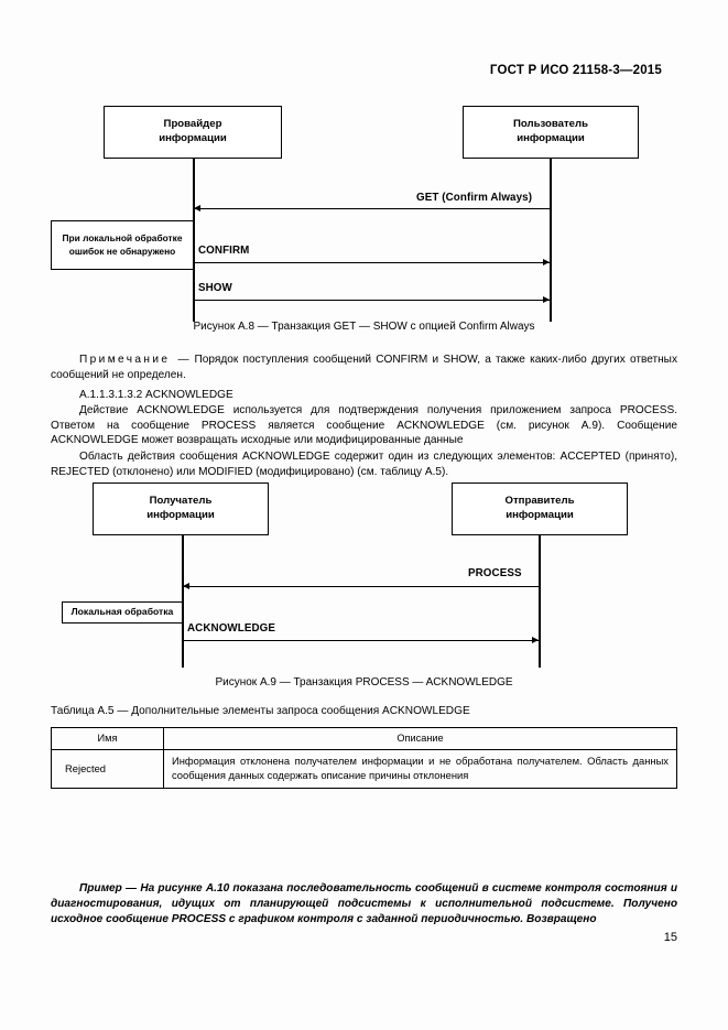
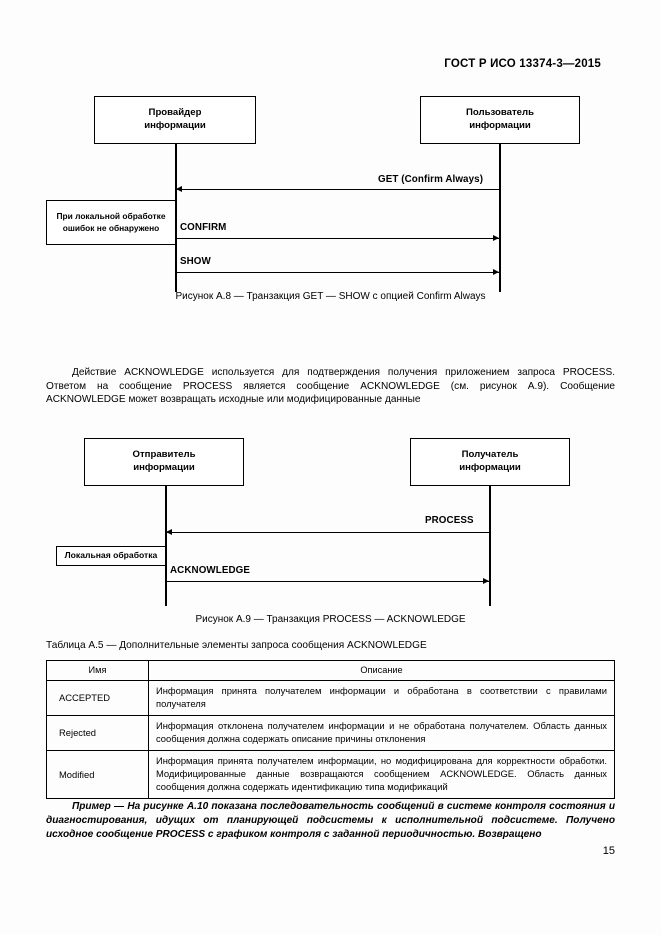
- ГОСТ Р ИСО 21158-3—2015
+ ГОСТ Р ИСО 13374-3—2015
  Провайдер
  информации
  Пользователь
  информации
  При локальной обработке
  ошибок не обнаружено
  GET (Confirm Always)
  CONFIRM
  SHOW
  Рисунок А.8 — Транзакция GET — SHOW с опцией Confirm Always
- Примечание — Порядок поступления сообщений CONFIRM и SHOW, а также каких-либо других ответных сообщений не определен.
- А.1.1.3.1.3.2 ACKNOWLEDGE
  Действие ACKNOWLEDGE используется для подтверждения получения приложением запроса PROCESS. Ответом на сообщение PROCESS является сообщение ACKNOWLEDGE (см. рисунок А.9). Сообщение ACKNOWLEDGE может возвращать исходные или модифицированные данные
- Область действия сообщения ACKNOWLEDGE содержит один из следующих элементов: ACCEPTED (принято), REJECTED (отклонено) или MODIFIED (модифицировано) (см. таблицу А.5).
- Получатель
+ Отправитель
  информации
- Отправитель
+ Получатель
  информации
  Локальная обработка
  PROCESS
  ACKNOWLEDGE
  Рисунок А.9 — Транзакция PROCESS — ACKNOWLEDGE
  Таблица А.5 — Дополнительные элементы запроса сообщения ACKNOWLEDGE
  Имя	Описание
+ ACCEPTED	Информация принята получателем информации и обработана в соответствии с правилами получателя
- Rejected	Информация отклонена получателем информации и не обработана получателем. Область данных сообщения данных содержать описание причины отклонения
+ Rejected	Информация отклонена получателем информации и не обработана получателем. Область данных сообщения должна содержать описание причины отклонения
+ Modified	Информация принята получателем информации, но модифицирована для корректности обработки. Модифицированные данные возвращаются сообщением ACKNOWLEDGE. Область данных сообщения должна содержать идентификацию типа модификаций
  Пример — На рисунке А.10 показана последовательность сообщений в системе контроля состояния и диагностирования, идущих от планирующей подсистемы к исполнительной подсистеме. Получено исходное сообщение PROCESS с графиком контроля с заданной периодичностью. Возвращено
  15
